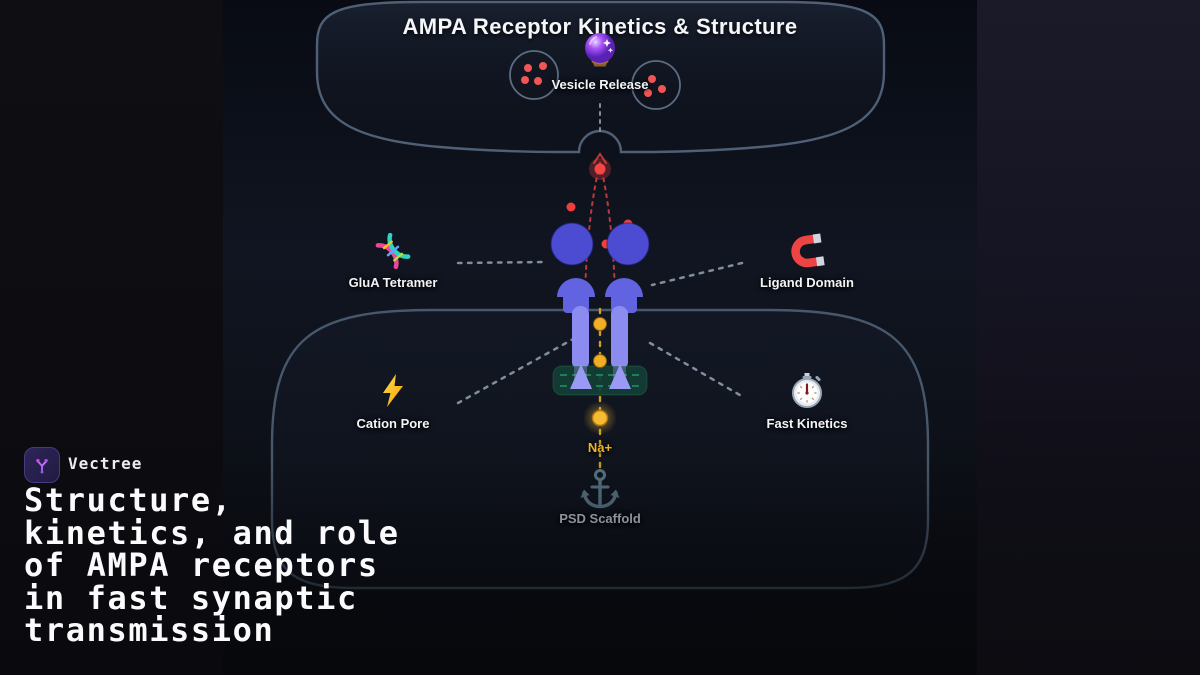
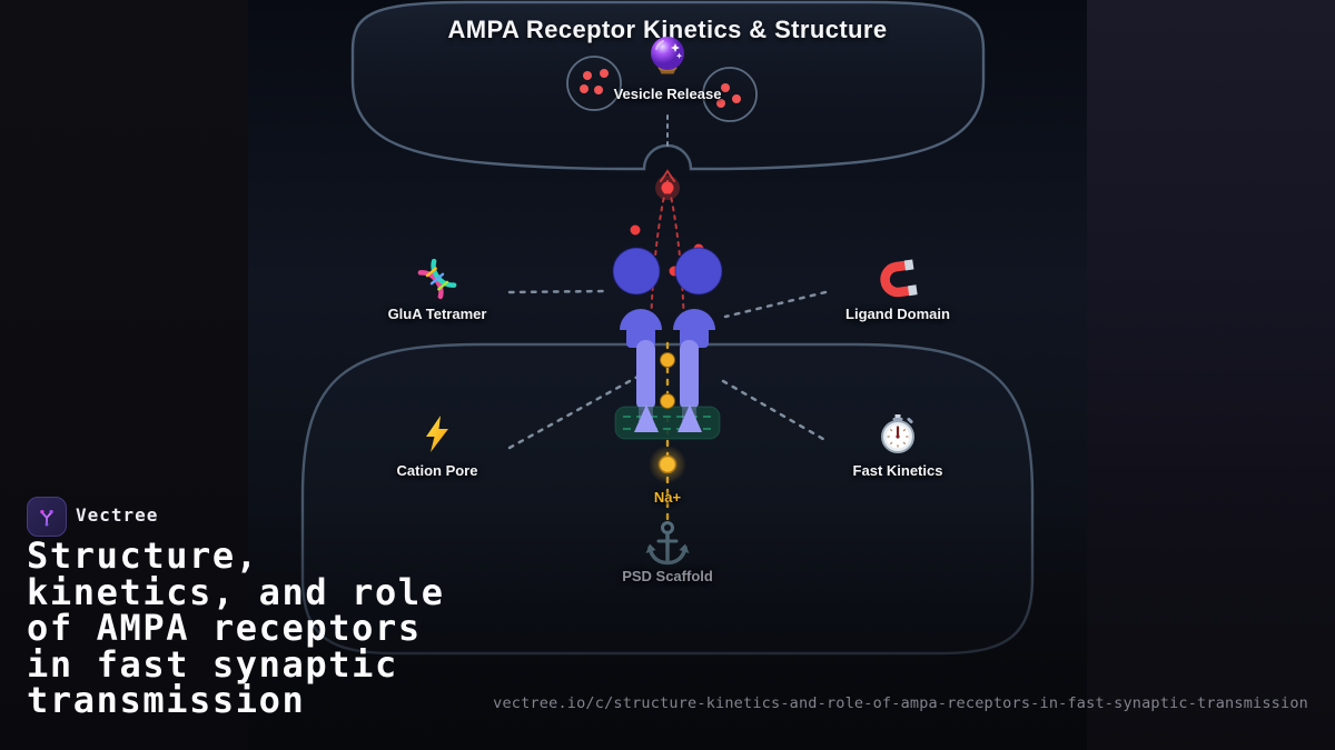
  AMPA Receptor Kinetics & Structure
  Vesicle Release
  GluA Tetramer
  Ligand Domain
  Cation Pore
  Fast Kinetics
  Na+
  PSD Scaffold
  Vectree
  Structure,
  kinetics, and role
  of AMPA receptors
  in fast synaptic
  transmission
+ vectree.io/c/structure-kinetics-and-role-of-ampa-receptors-in-fast-synaptic-transmission
